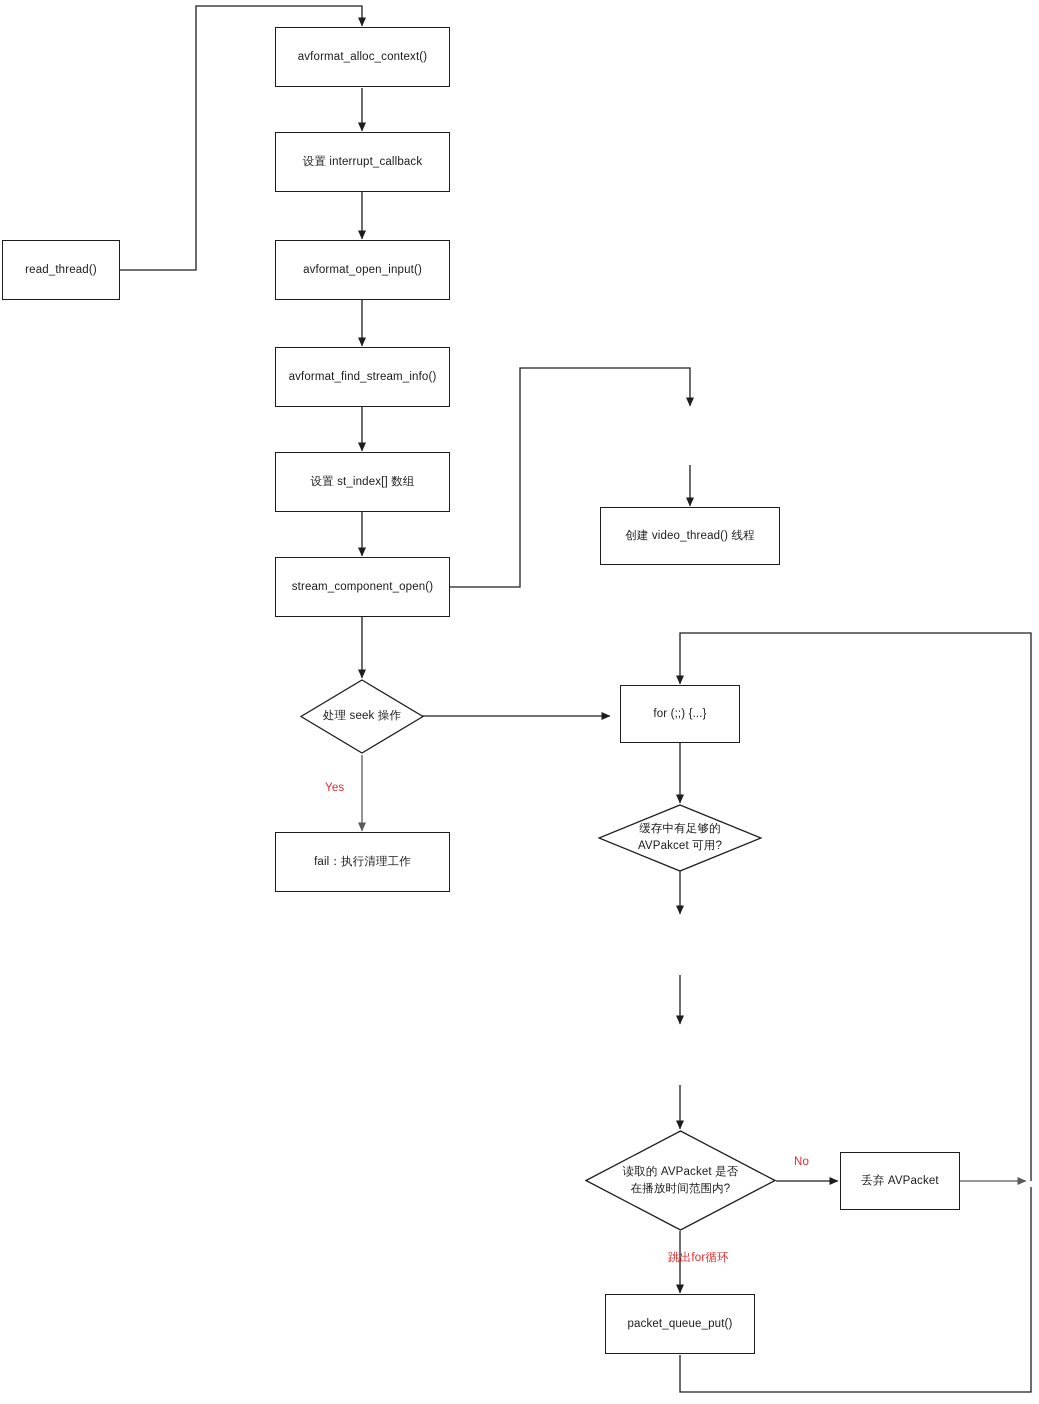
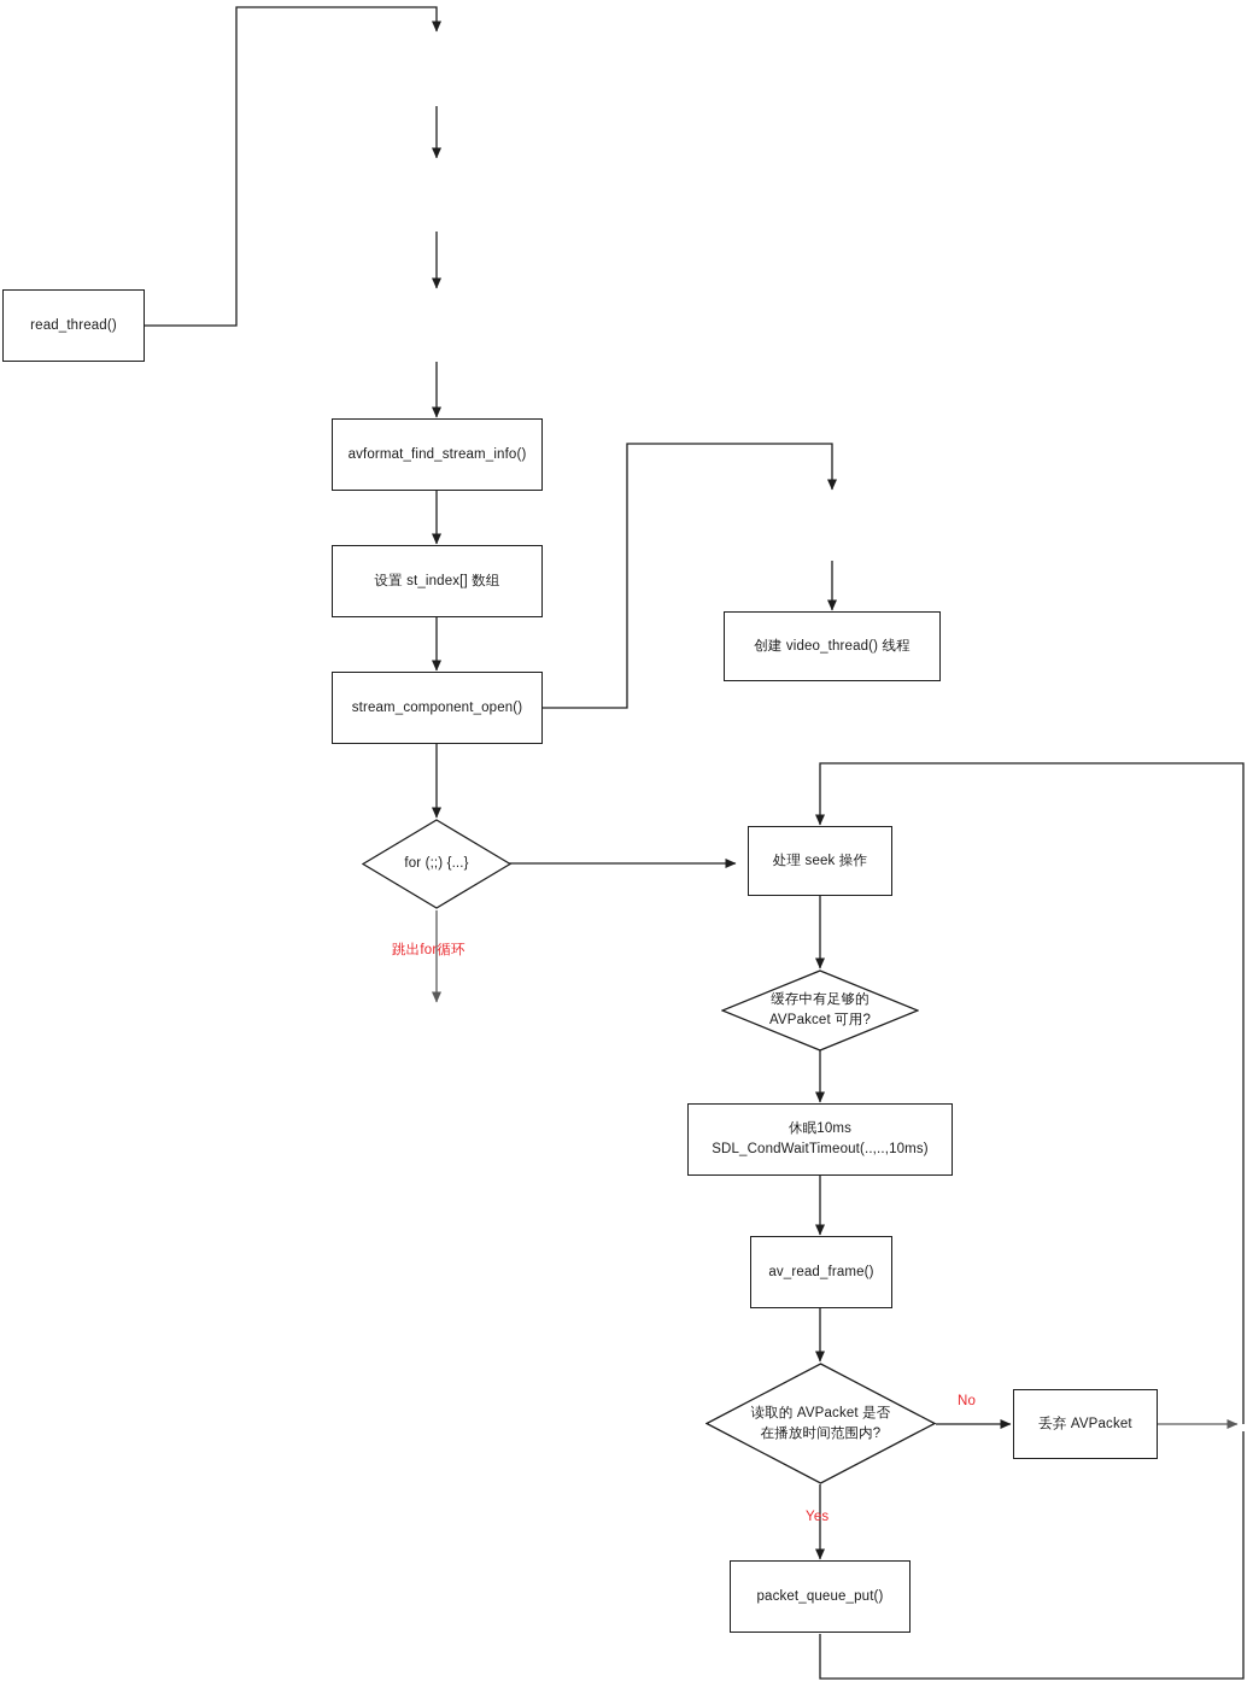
  read_thread()
- avformat_alloc_context()
- 设置 interrupt_callback
- avformat_open_input()
  avformat_find_stream_info()
  设置 st_index[] 数组
  stream_component_open()
  创建 video_thread() 线程
- 处理 seek 操作
+ for (;;) {...}
- fail：执行清理工作
- for (;;) {...}
+ 处理 seek 操作
  缓存中有足够的
  AVPakcet 可用?
+ 休眠10ms
+ SDL_CondWaitTimeout(..,..,10ms)
+ av_read_frame()
  读取的 AVPacket 是否
  在播放时间范围内?
  丢弃 AVPacket
  packet_queue_put()
- Yes
+ 跳出for循环
  No
- 跳出for循环
+ Yes
